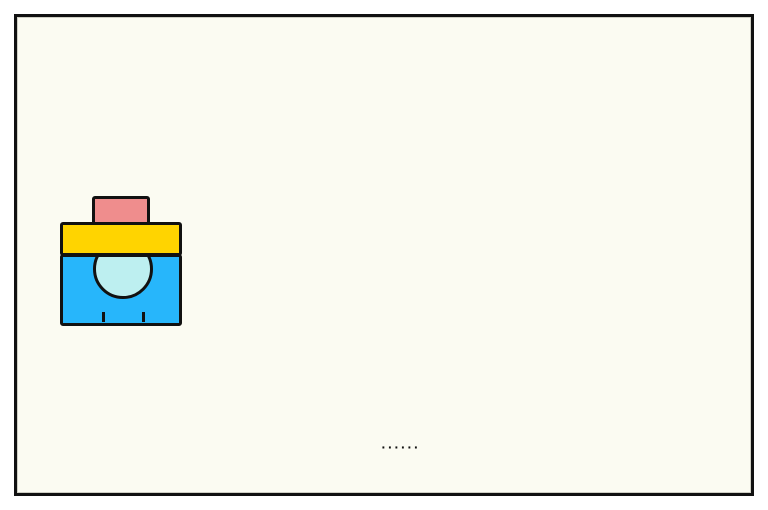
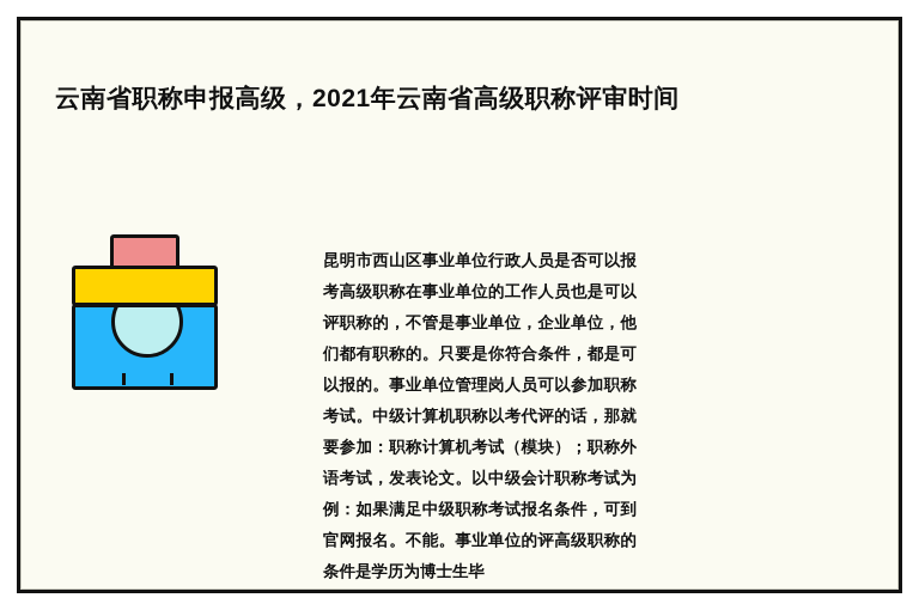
+ 云南省职称申报高级，2021年云南省高级职称评审时间
+ 昆明市西山区事业单位行政人员是否可以报考高级职称在事业单位的工作人员也是可以评职称的，不管是事业单位，企业单位，他们都有职称的。只要是你符合条件，都是可以报的。事业单位管理岗人员可以参加职称考试。中级计算机职称以考代评的话，那就要参加：职称计算机考试（模块）；职称外语考试，发表论文。以中级会计职称考试为例：如果满足中级职称考试报名条件，可到官网报名。不能。事业单位的评高级职称的条件是学历为博士生毕
  ······
